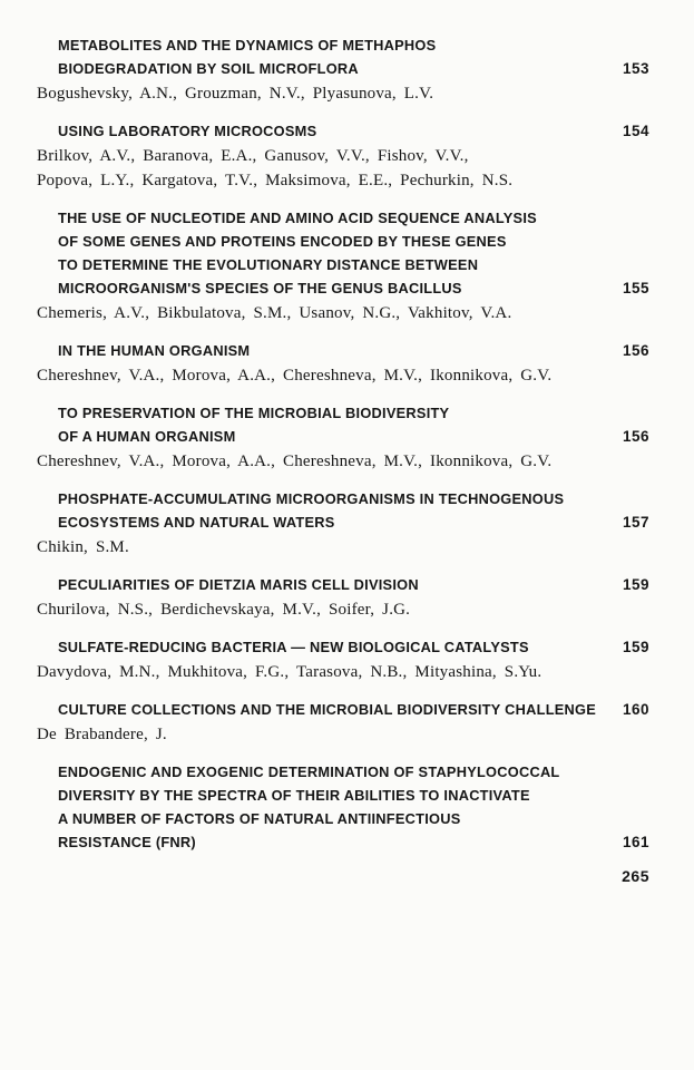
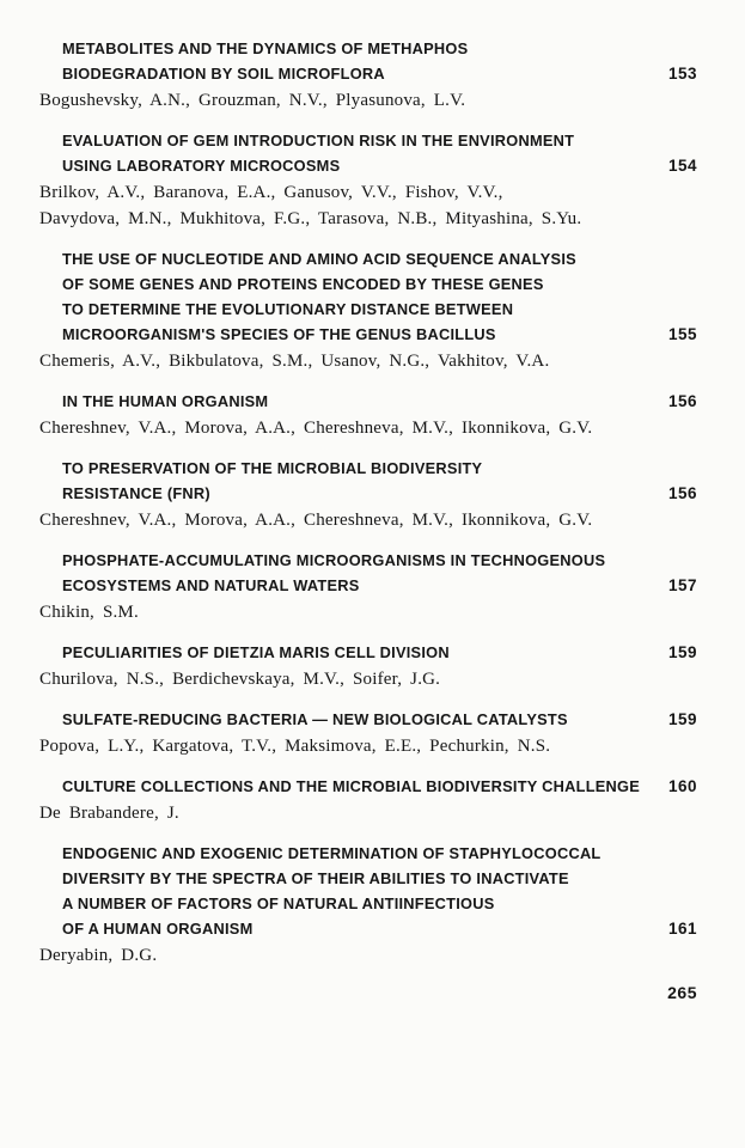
  METABOLITES AND THE DYNAMICS OF METHAPHOS
  BIODEGRADATION BY SOIL MICROFLORA
  153
  Bogushevsky, A.N., Grouzman, N.V., Plyasunova, L.V.
+ EVALUATION OF GEM INTRODUCTION RISK IN THE ENVIRONMENT
  USING LABORATORY MICROCOSMS
  154
  Brilkov, A.V., Baranova, E.A., Ganusov, V.V., Fishov, V.V.,
- Popova, L.Y., Kargatova, T.V., Maksimova, E.E., Pechurkin, N.S.
+ Davydova, M.N., Mukhitova, F.G., Tarasova, N.B., Mityashina, S.Yu.
  THE USE OF NUCLEOTIDE AND AMINO ACID SEQUENCE ANALYSIS
  OF SOME GENES AND PROTEINS ENCODED BY THESE GENES
  TO DETERMINE THE EVOLUTIONARY DISTANCE BETWEEN
  MICROORGANISM'S SPECIES OF THE GENUS BACILLUS
  155
  Chemeris, A.V., Bikbulatova, S.M., Usanov, N.G., Vakhitov, V.A.
  IN THE HUMAN ORGANISM
  156
  Chereshnev, V.A., Morova, A.A., Chereshneva, M.V., Ikonnikova, G.V.
  TO PRESERVATION OF THE MICROBIAL BIODIVERSITY
- OF A HUMAN ORGANISM
+ RESISTANCE (FNR)
  156
  Chereshnev, V.A., Morova, A.A., Chereshneva, M.V., Ikonnikova, G.V.
  PHOSPHATE-ACCUMULATING MICROORGANISMS IN TECHNOGENOUS
  ECOSYSTEMS AND NATURAL WATERS
  157
  Chikin, S.M.
  PECULIARITIES OF DIETZIA MARIS CELL DIVISION
  159
  Churilova, N.S., Berdichevskaya, M.V., Soifer, J.G.
  SULFATE-REDUCING BACTERIA — NEW BIOLOGICAL CATALYSTS
  159
- Davydova, M.N., Mukhitova, F.G., Tarasova, N.B., Mityashina, S.Yu.
+ Popova, L.Y., Kargatova, T.V., Maksimova, E.E., Pechurkin, N.S.
  CULTURE COLLECTIONS AND THE MICROBIAL BIODIVERSITY CHALLENGE
  160
  De Brabandere, J.
  ENDOGENIC AND EXOGENIC DETERMINATION OF STAPHYLOCOCCAL
  DIVERSITY BY THE SPECTRA OF THEIR ABILITIES TO INACTIVATE
  A NUMBER OF FACTORS OF NATURAL ANTIINFECTIOUS
- RESISTANCE (FNR)
+ OF A HUMAN ORGANISM
  161
+ Deryabin, D.G.
  265
